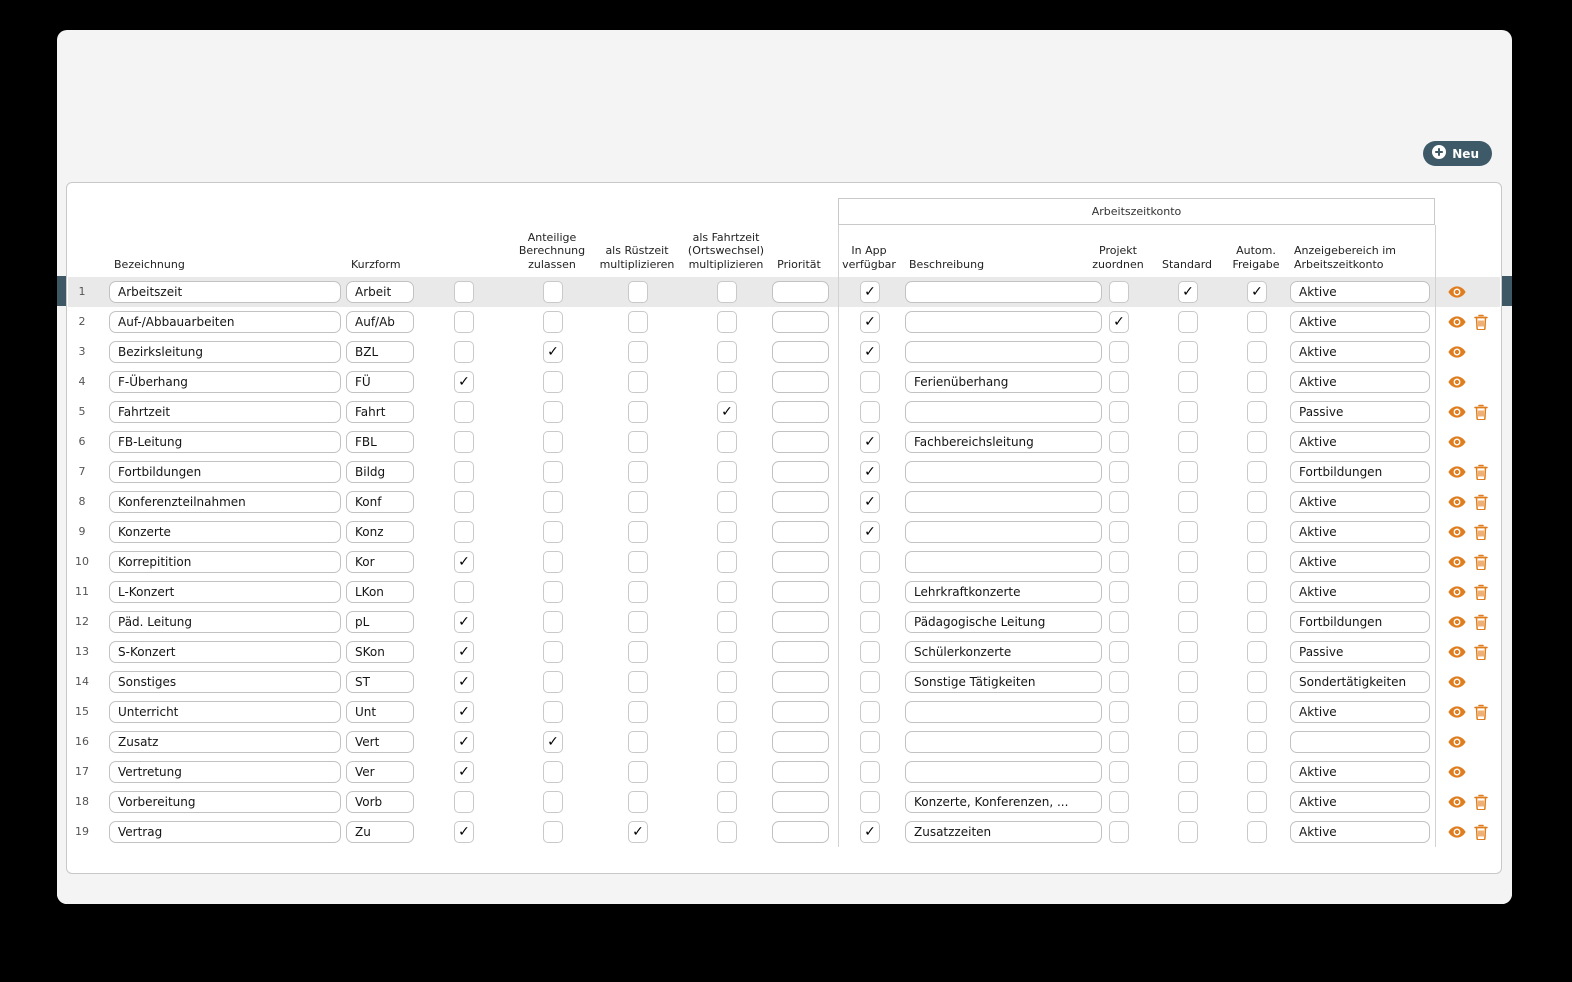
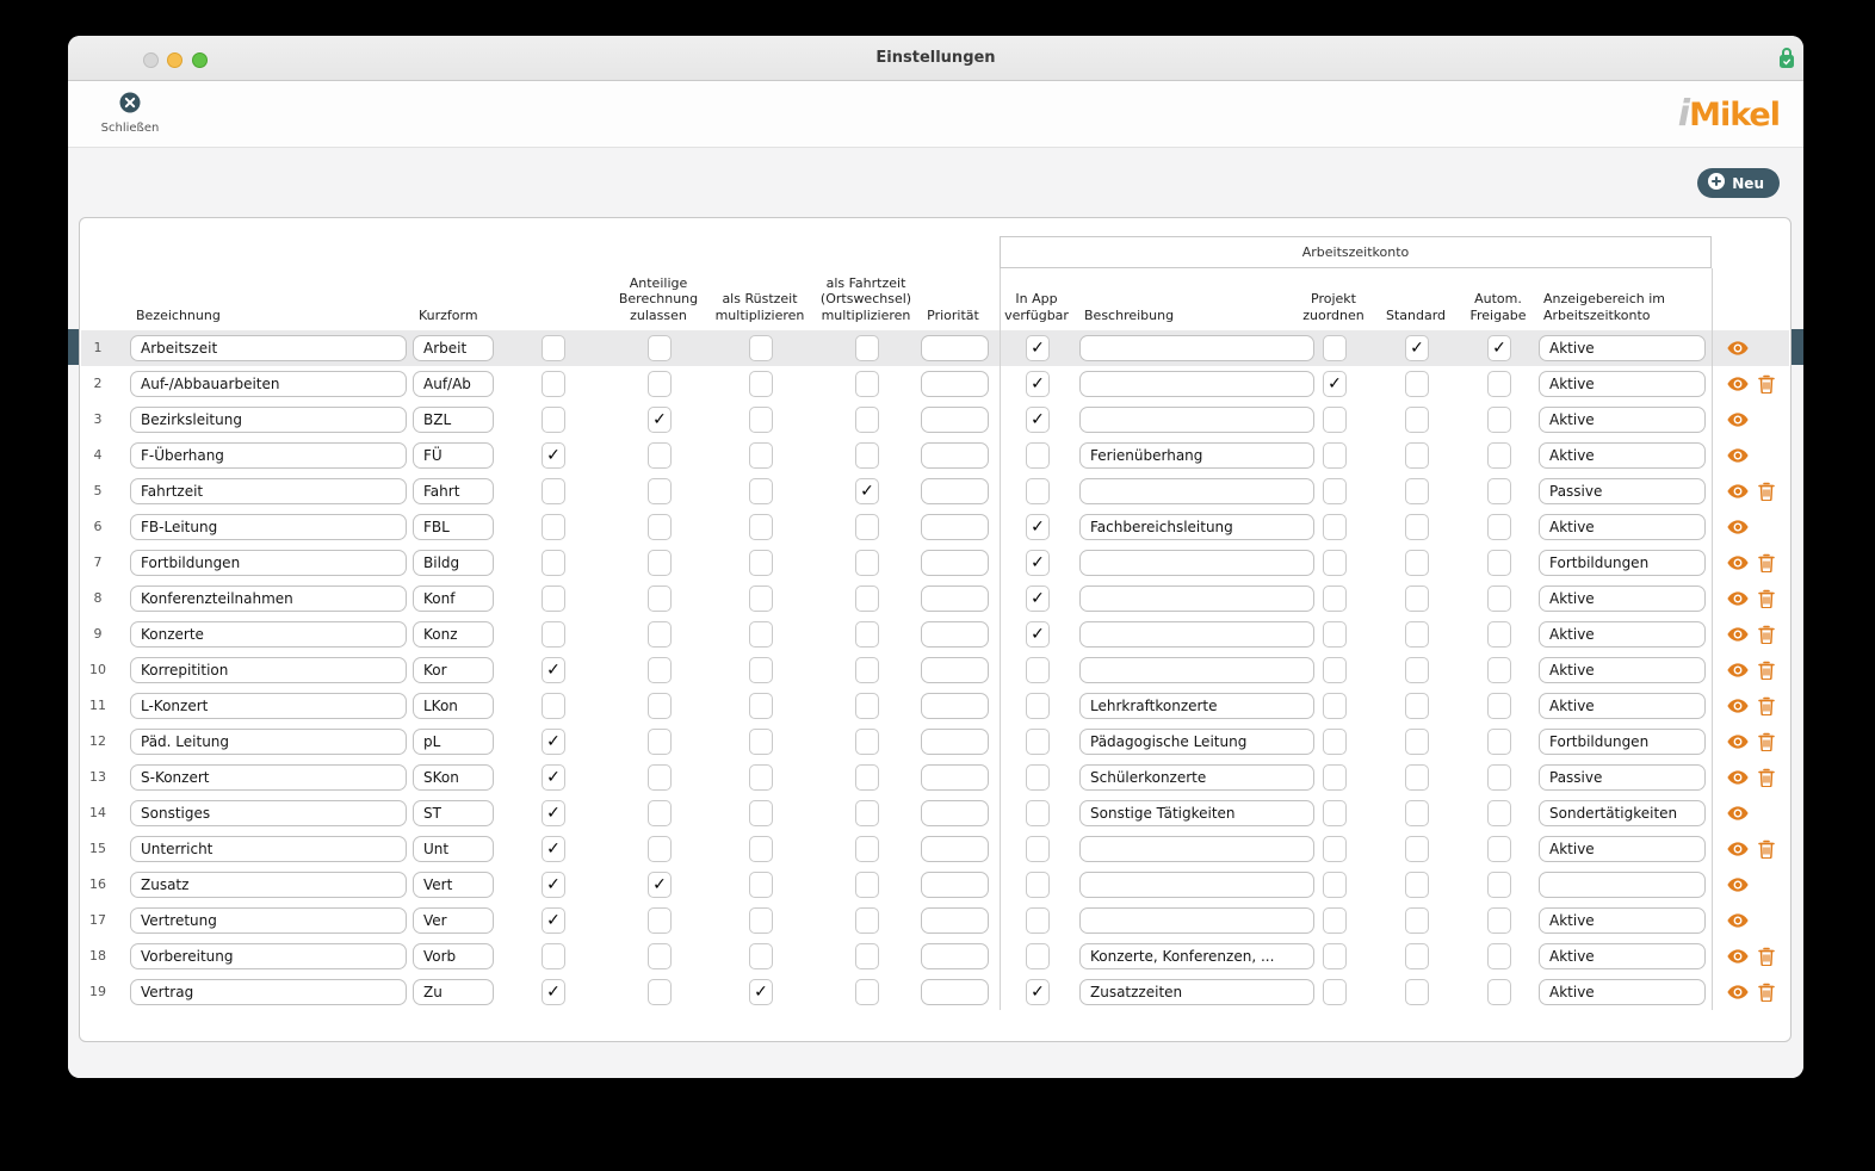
+ Einstellungen
+ Schließen
+ iMikel
  Neu
  Arbeitszeitkonto
  Bezeichnung
  Kurzform
  Anteilige
  Berechnung
  zulassen
  als Rüstzeit
  multiplizieren
  als Fahrtzeit
  (Ortswechsel)
  multiplizieren
  Priorität
  In App
  verfügbar
  Beschreibung
  Projekt
  zuordnen
  Standard
  Autom.
  Freigabe
  Anzeigebereich im
  Arbeitszeitkonto
  1
  Arbeitszeit
  Arbeit
  ✓
  ✓
  ✓
  Aktive
  2
  Auf-/Abbauarbeiten
  Auf/Ab
  ✓
  ✓
  Aktive
  3
  Bezirksleitung
  BZL
  ✓
  ✓
  Aktive
  4
  F-Überhang
  FÜ
  ✓
  Ferienüberhang
  Aktive
  5
  Fahrtzeit
  Fahrt
  ✓
  Passive
  6
  FB-Leitung
  FBL
  ✓
  Fachbereichsleitung
  Aktive
  7
  Fortbildungen
  Bildg
  ✓
  Fortbildungen
  8
  Konferenzteilnahmen
  Konf
  ✓
  Aktive
  9
  Konzerte
  Konz
  ✓
  Aktive
  10
  Korrepitition
  Kor
  ✓
  Aktive
  11
  L-Konzert
  LKon
  Lehrkraftkonzerte
  Aktive
  12
  Päd. Leitung
  pL
  ✓
  Pädagogische Leitung
  Fortbildungen
  13
  S-Konzert
  SKon
  ✓
  Schülerkonzerte
  Passive
  14
  Sonstiges
  ST
  ✓
  Sonstige Tätigkeiten
  Sondertätigkeiten
  15
  Unterricht
  Unt
  ✓
  Aktive
  16
  Zusatz
  Vert
  ✓
  ✓
  17
  Vertretung
  Ver
  ✓
  Aktive
  18
  Vorbereitung
  Vorb
  Konzerte, Konferenzen, ...
  Aktive
  19
  Vertrag
  Zu
  ✓
  ✓
  ✓
  Zusatzzeiten
  Aktive
